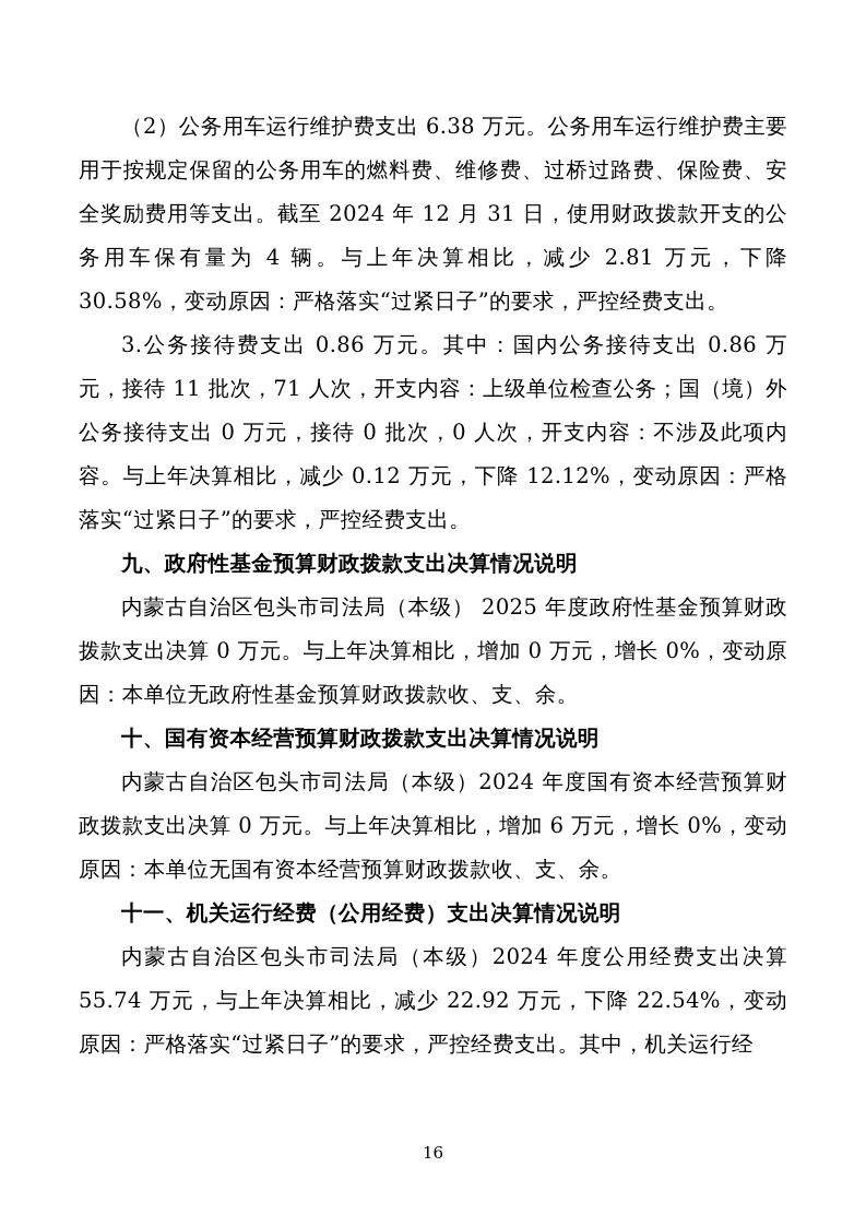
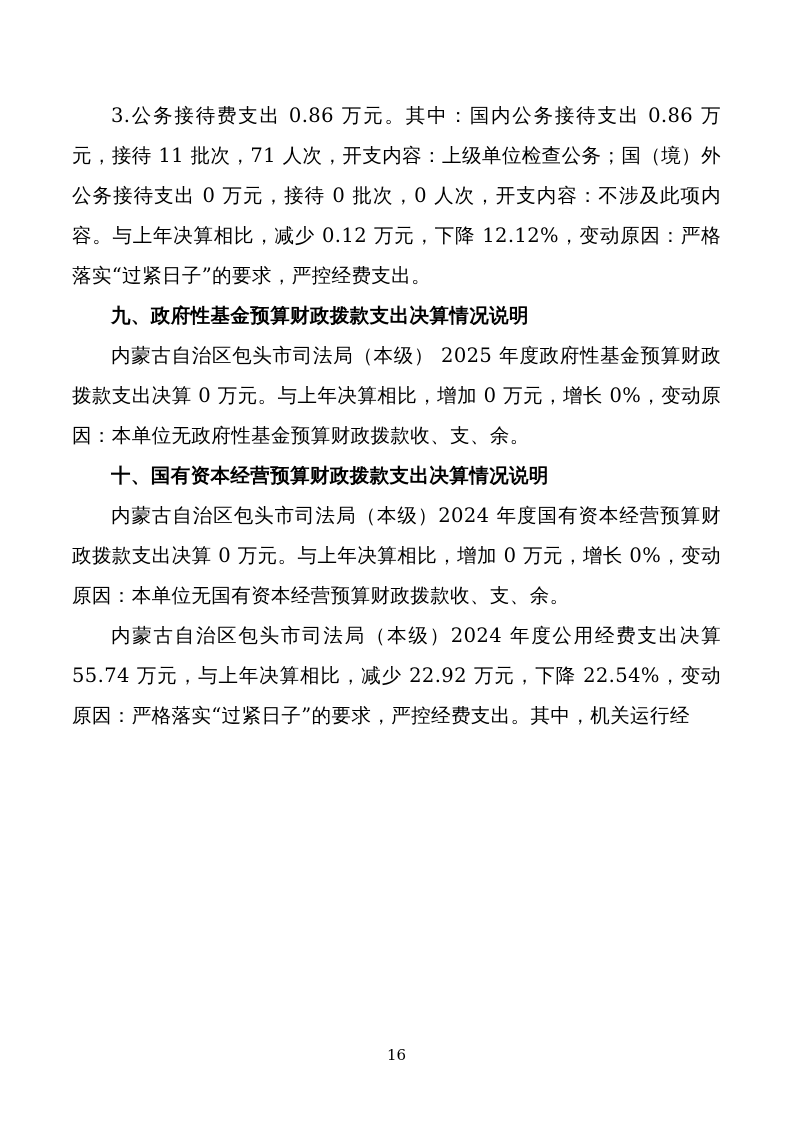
- （2）公务用车运行维护费支出 6.38 万元。公务用车运行维护费主要用于按规定保留的公务用车的燃料费、维修费、过桥过路费、保险费、安全奖励费用等支出。截至 2024 年 12 月 31 日，使用财政拨款开支的公务用车保有量为 4 辆。与上年决算相比，减少 2.81 万元，下降 30.58%，变动原因：严格落实“过紧日子”的要求，严控经费支出。
  3.公务接待费支出 0.86 万元。其中：国内公务接待支出 0.86 万元，接待 11 批次，71 人次，开支内容：上级单位检查公务；国（境）外公务接待支出 0 万元，接待 0 批次，0 人次，开支内容：不涉及此项内容。与上年决算相比，减少 0.12 万元，下降 12.12%，变动原因：严格落实“过紧日子”的要求，严控经费支出。
  九、政府性基金预算财政拨款支出决算情况说明
  内蒙古自治区包头市司法局（本级） 2025 年度政府性基金预算财政拨款支出决算 0 万元。与上年决算相比，增加 0 万元，增长 0%，变动原因：本单位无政府性基金预算财政拨款收、支、余。
  十、国有资本经营预算财政拨款支出决算情况说明
- 内蒙古自治区包头市司法局（本级）2024 年度国有资本经营预算财政拨款支出决算 0 万元。与上年决算相比，增加 6 万元，增长 0%，变动原因：本单位无国有资本经营预算财政拨款收、支、余。
+ 内蒙古自治区包头市司法局（本级）2024 年度国有资本经营预算财政拨款支出决算 0 万元。与上年决算相比，增加 0 万元，增长 0%，变动原因：本单位无国有资本经营预算财政拨款收、支、余。
- 十一、机关运行经费（公用经费）支出决算情况说明
  内蒙古自治区包头市司法局（本级）2024 年度公用经费支出决算 55.74 万元，与上年决算相比，减少 22.92 万元，下降 22.54%，变动原因：严格落实“过紧日子”的要求，严控经费支出。其中，机关运行经
  16
